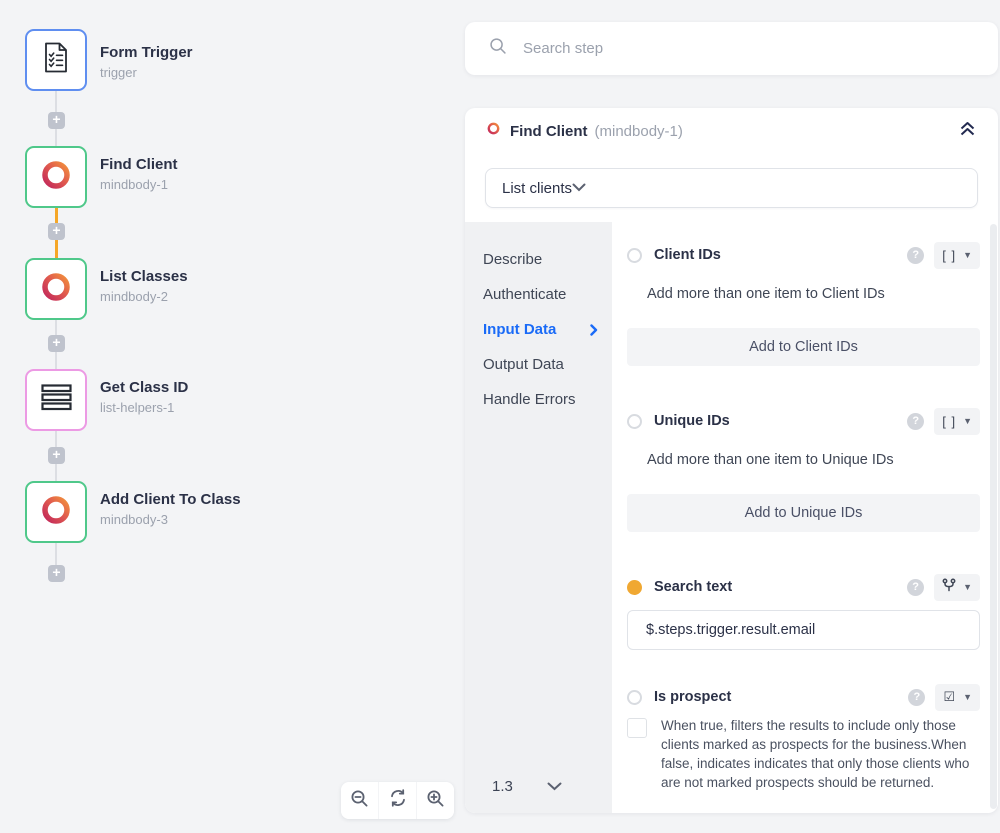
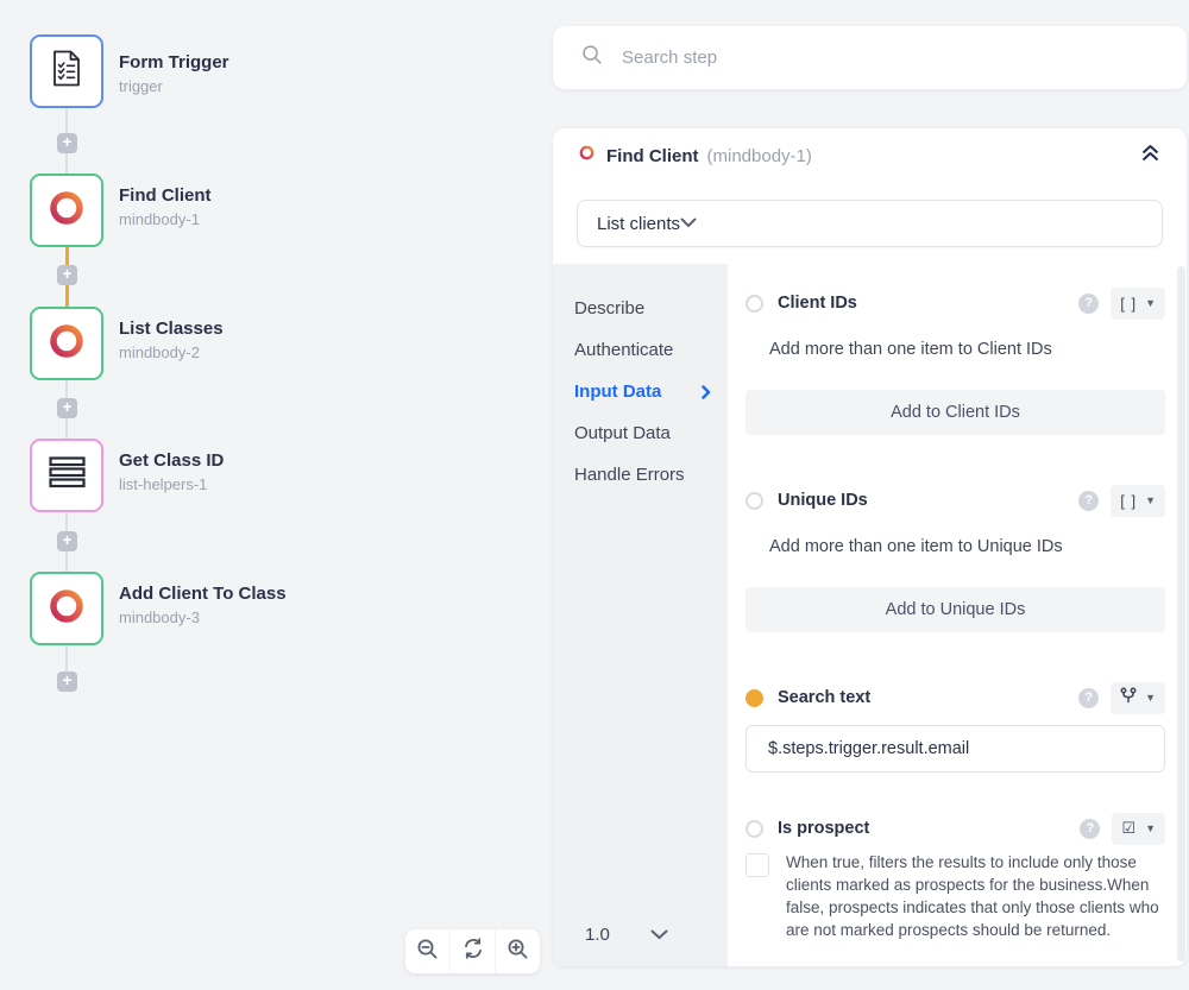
  Form Trigger
  trigger
  +
  Find Client
  mindbody-1
  +
  List Classes
  mindbody-2
  +
  Get Class ID
  list-helpers-1
  +
  Add Client To Class
  mindbody-3
  +
  Search step
  Find Client
  (mindbody-1)
  List clients
  Describe
  Authenticate
  Input Data
  Output Data
  Handle Errors
- 1.3
+ 1.0
  Client IDs
  ?
  [ ]
  ▼
  Add more than one item to Client IDs
  Add to Client IDs
  Unique IDs
  ?
  [ ]
  ▼
  Add more than one item to Unique IDs
  Add to Unique IDs
  Search text
  ?
  ▼
  $.steps.trigger.result.email
  Is prospect
  ?
  ☑
  ▼
- When true, filters the results to include only those clients marked as prospects for the business.When false, indicates indicates that only those clients who are not marked prospects should be returned.
+ When true, filters the results to include only those clients marked as prospects for the business.When false, prospects indicates that only those clients who are not marked prospects should be returned.
